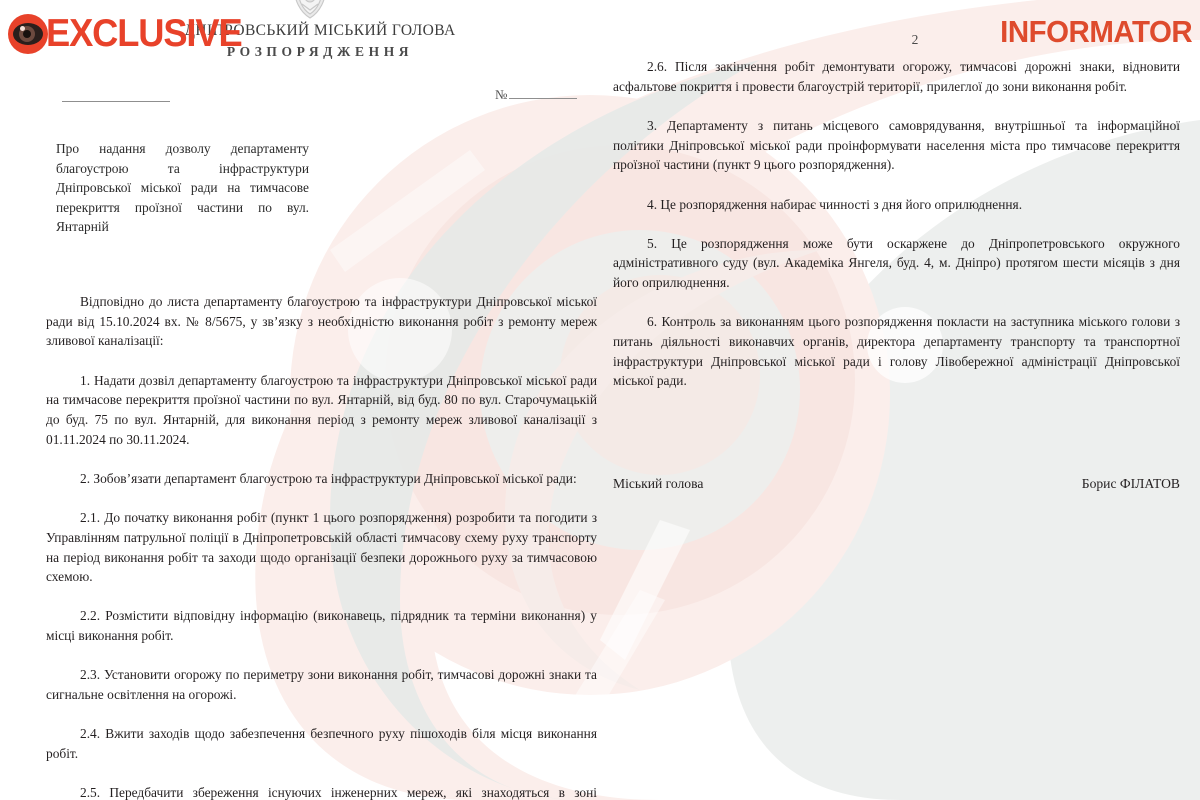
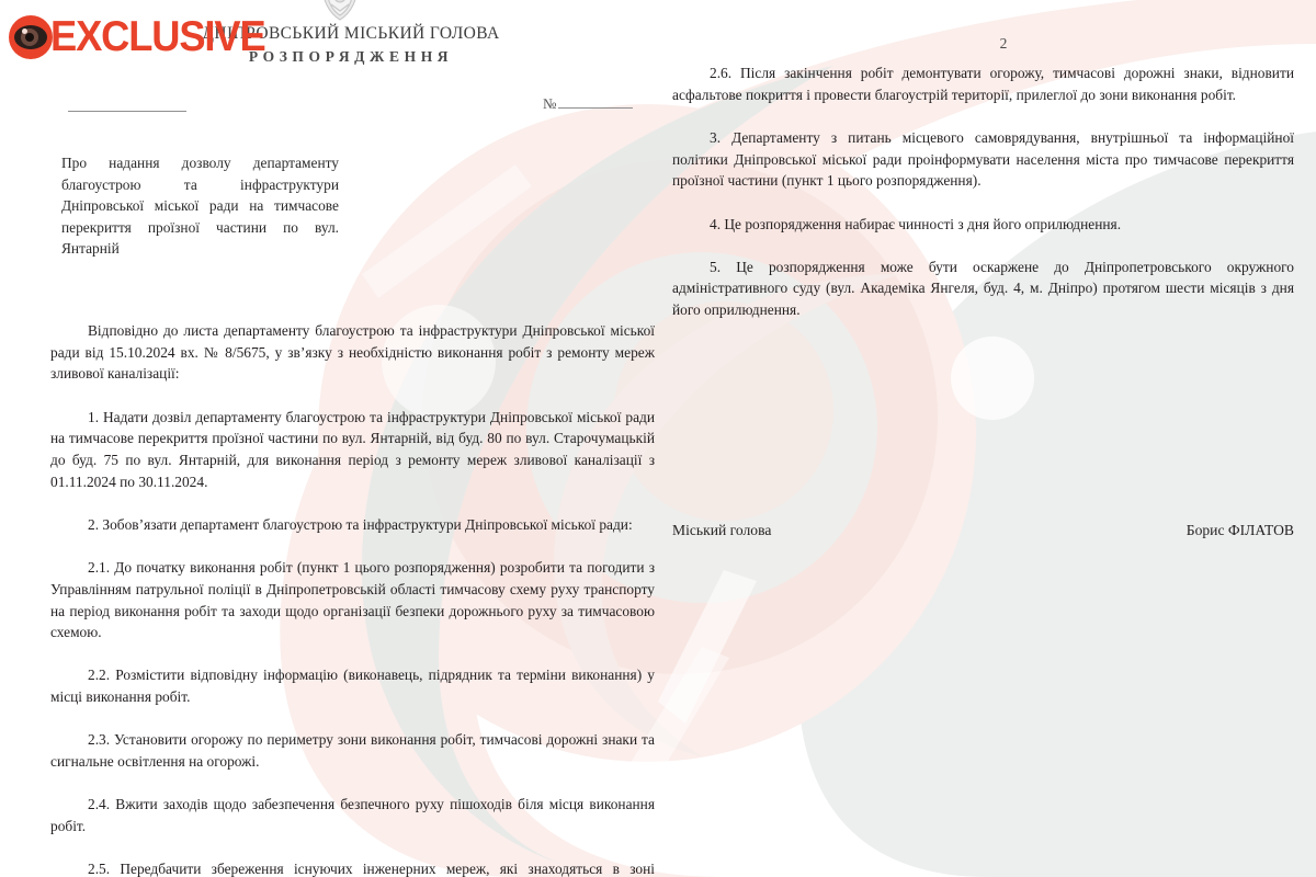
  ДНІПРОВСЬКИЙ МІСЬКИЙ ГОЛОВА
  РОЗПОРЯДЖЕННЯ
  №
  Про надання дозволу департаменту благоустрою та інфраструктури Дніпровської міської ради на тимчасове перекриття проїзної частини по вул. Янтарній
  2
  Відповідно до листа департаменту благоустрою та інфраструктури Дніпровської міської ради від 15.10.2024 вх. № 8/5675, у зв’язку з необхідністю виконання робіт з ремонту мереж зливової каналізації:
  1. Надати дозвіл департаменту благоустрою та інфраструктури Дніпровської міської ради на тимчасове перекриття проїзної частини по вул. Янтарній, від буд. 80 по вул. Старочумацькій до буд. 75 по вул. Янтарній, для виконання період з ремонту мереж зливової каналізації з 01.11.2024 по 30.11.2024.
  2. Зобов’язати департамент благоустрою та інфраструктури Дніпровської міської ради:
  2.1. До початку виконання робіт (пункт 1 цього розпорядження) розробити та погодити з Управлінням патрульної поліції в Дніпропетровській області тимчасову схему руху транспорту на період виконання робіт та заходи щодо організації безпеки дорожнього руху за тимчасовою схемою.
  2.2. Розмістити відповідну інформацію (виконавець, підрядник та терміни виконання) у місці виконання робіт.
  2.3. Установити огорожу по периметру зони виконання робіт, тимчасові дорожні знаки та сигнальне освітлення на огорожі.
  2.4. Вжити заходів щодо забезпечення безпечного руху пішоходів біля місця виконання робіт.
  2.5. Передбачити збереження існуючих інженерних мереж, які знаходяться в зоні
  2.6. Після закінчення робіт демонтувати огорожу, тимчасові дорожні знаки, відновити асфальтове покриття і провести благоустрій території, прилеглої до зони виконання робіт.
- 3. Департаменту з питань місцевого самоврядування, внутрішньої та інформаційної політики Дніпровської міської ради проінформувати населення міста про тимчасове перекриття проїзної частини (пункт 9 цього розпорядження).
+ 3. Департаменту з питань місцевого самоврядування, внутрішньої та інформаційної політики Дніпровської міської ради проінформувати населення міста про тимчасове перекриття проїзної частини (пункт 1 цього розпорядження).
  4. Це розпорядження набирає чинності з дня його оприлюднення.
  5. Це розпорядження може бути оскаржене до Дніпропетровського окружного адміністративного суду (вул. Академіка Янгеля, буд. 4, м. Дніпро) протягом шести місяців з дня його оприлюднення.
- 6. Контроль за виконанням цього розпорядження покласти на заступника міського голови з питань діяльності виконавчих органів, директора департаменту транспорту та транспортної інфраструктури Дніпровської міської ради і голову Лівобережної адміністрації Дніпровської міської ради.
  Міський голова
  Борис ФІЛАТОВ
  EXCLUSIVE
- INFORMATOR
